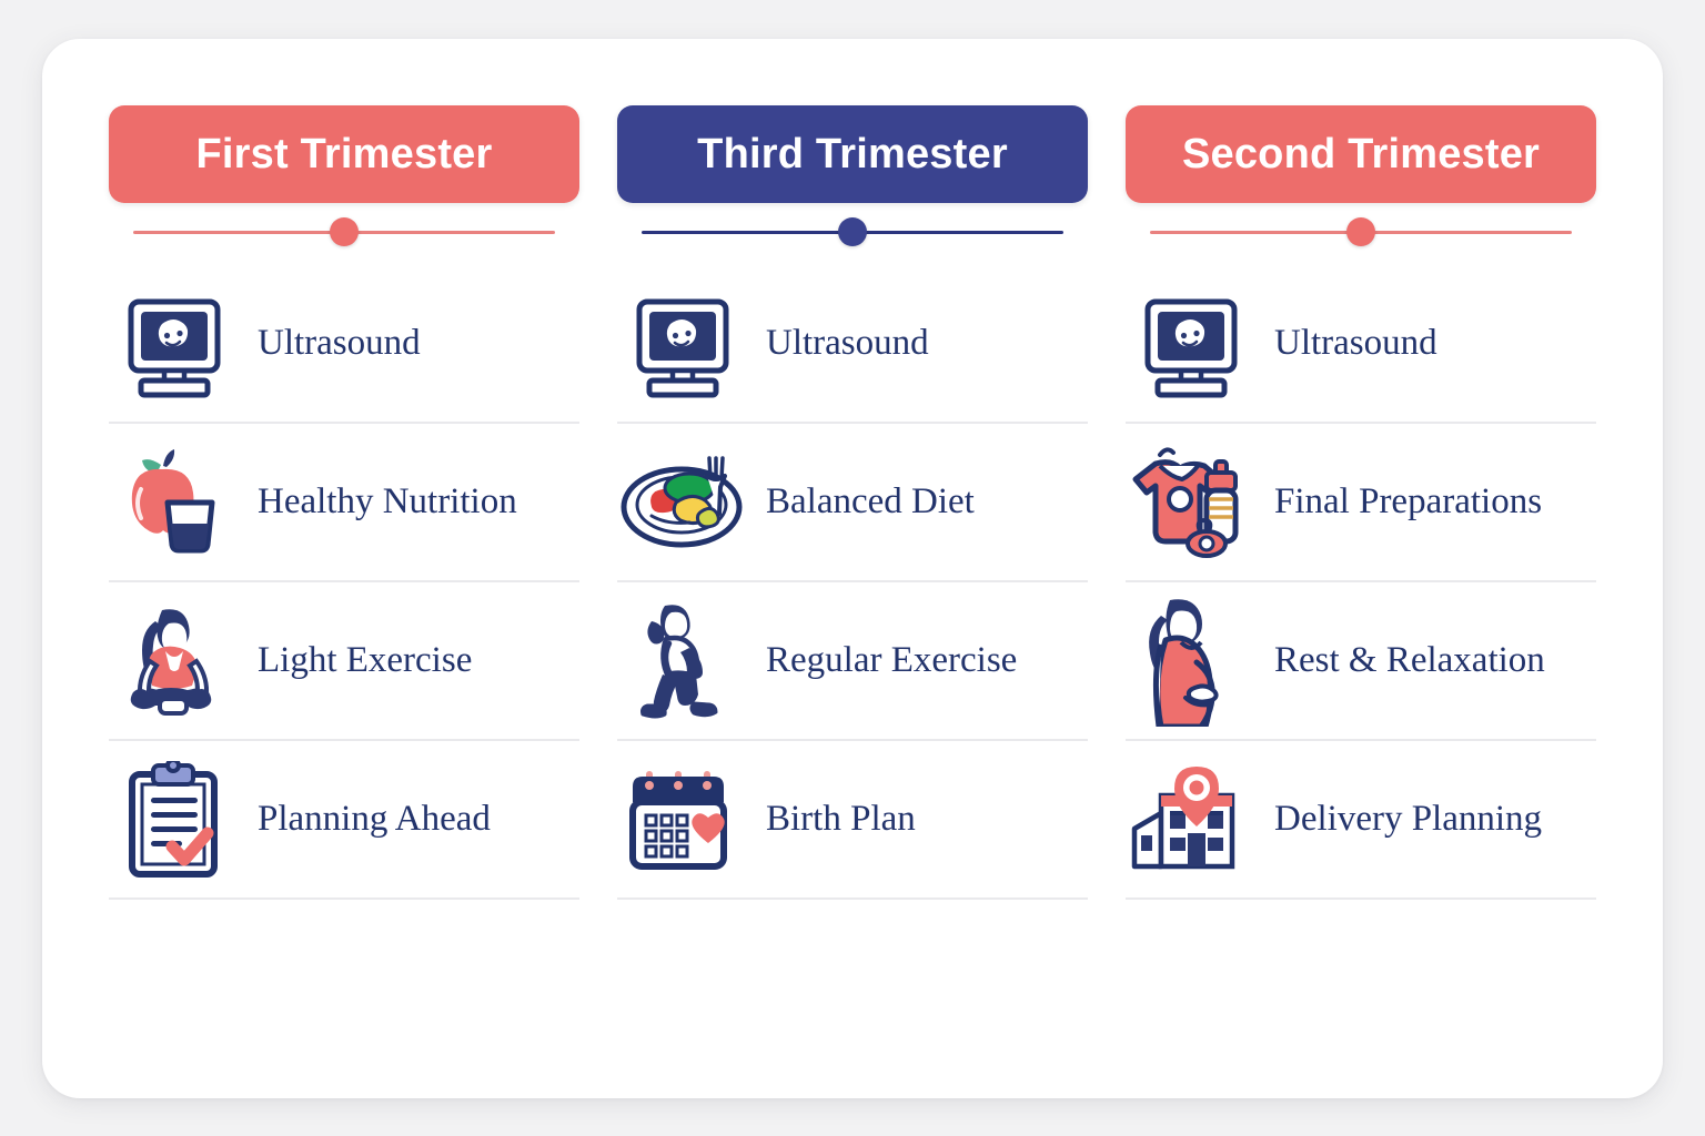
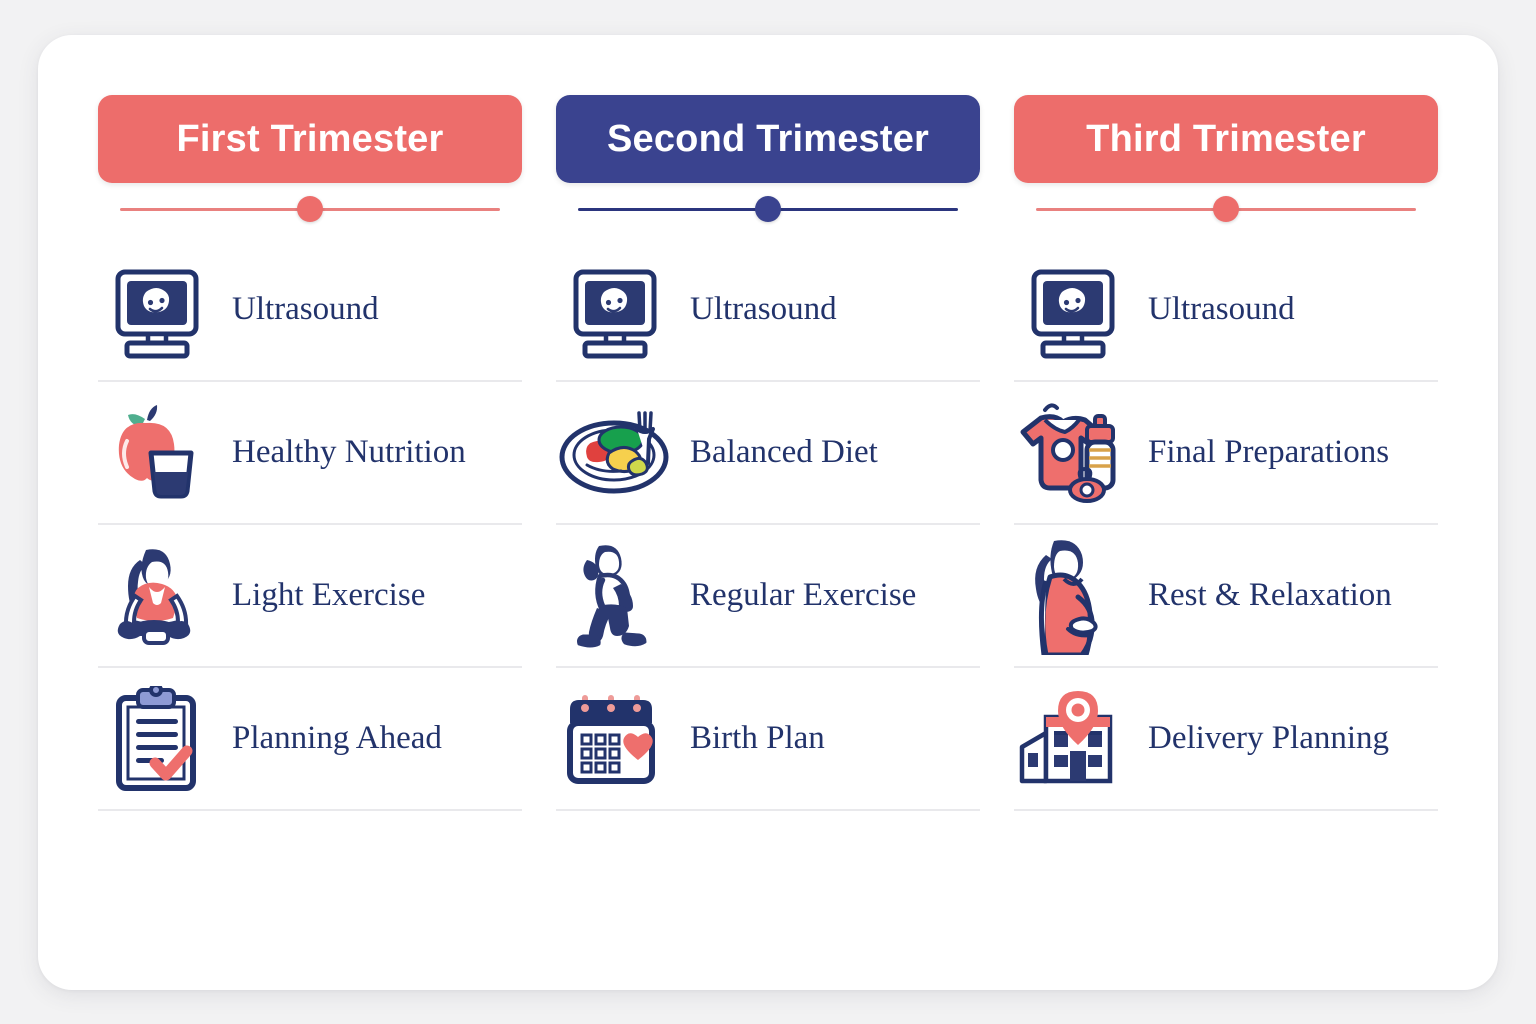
  First Trimester
  Ultrasound
  Healthy Nutrition
  Light Exercise
  Planning Ahead
- Third Trimester
+ Second Trimester
  Ultrasound
  Balanced Diet
  Regular Exercise
  Birth Plan
- Second Trimester
+ Third Trimester
  Ultrasound
  Final Preparations
  Rest & Relaxation
  Delivery Planning
